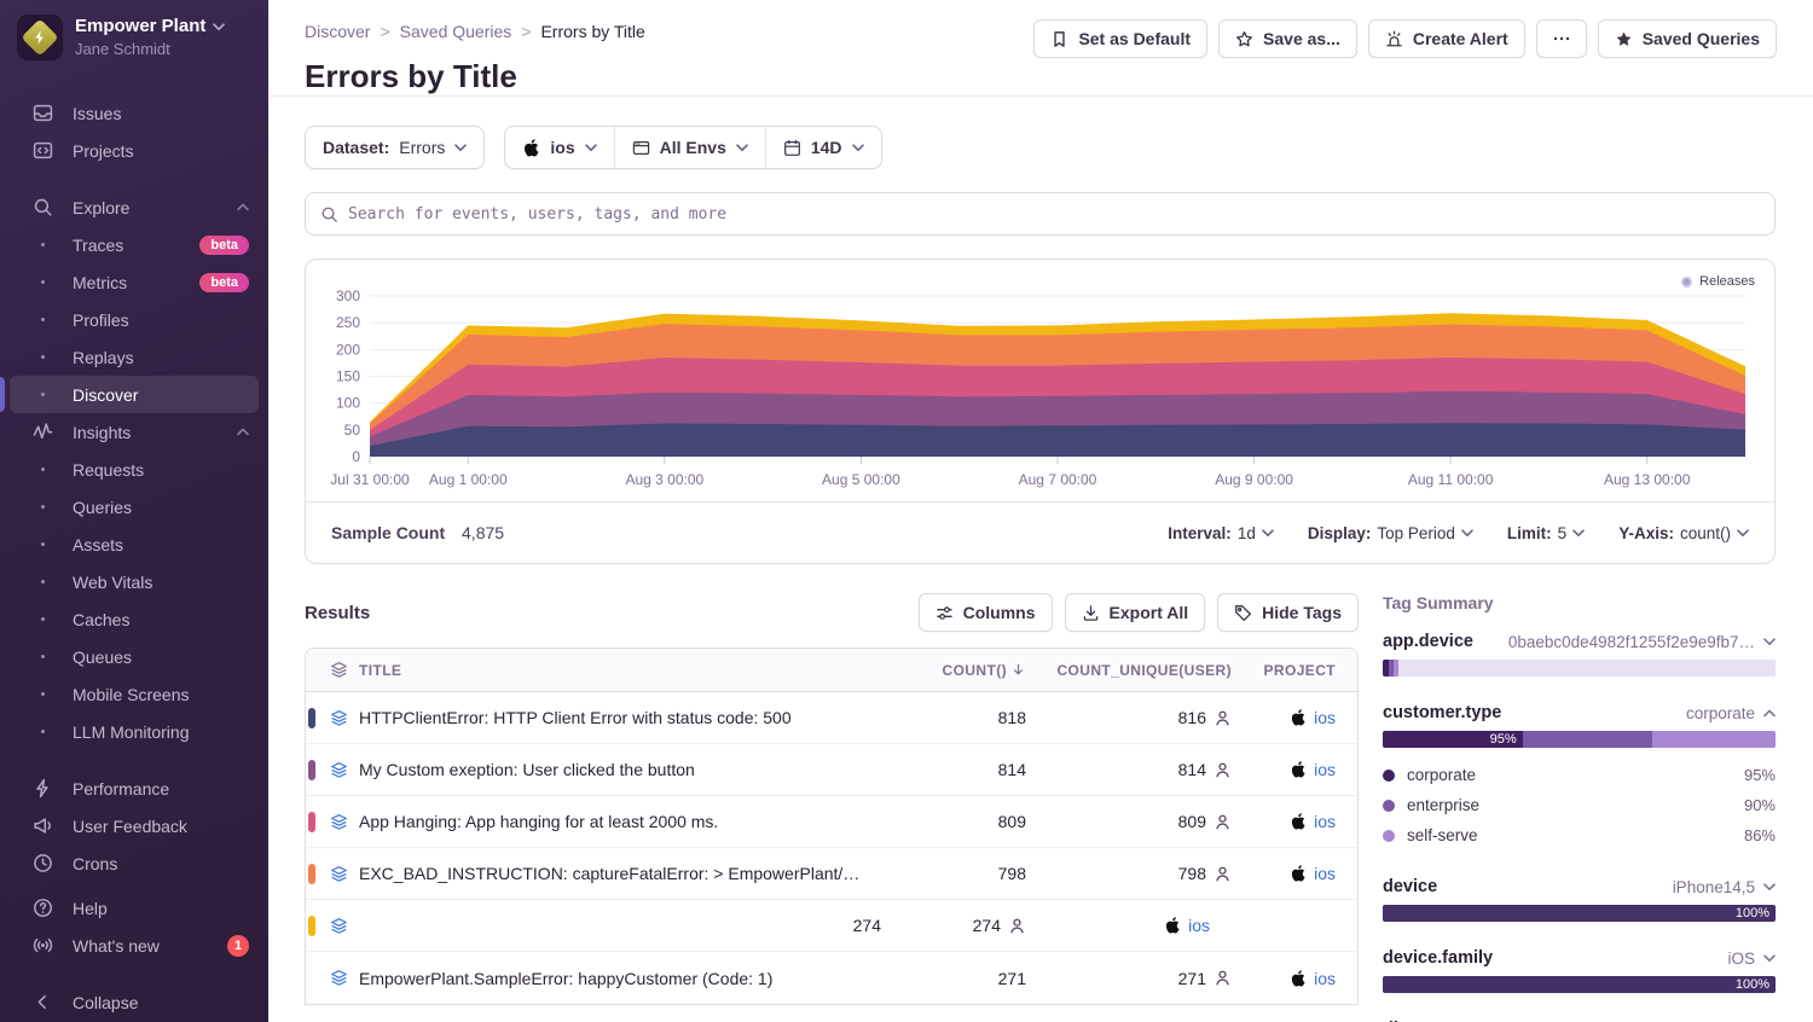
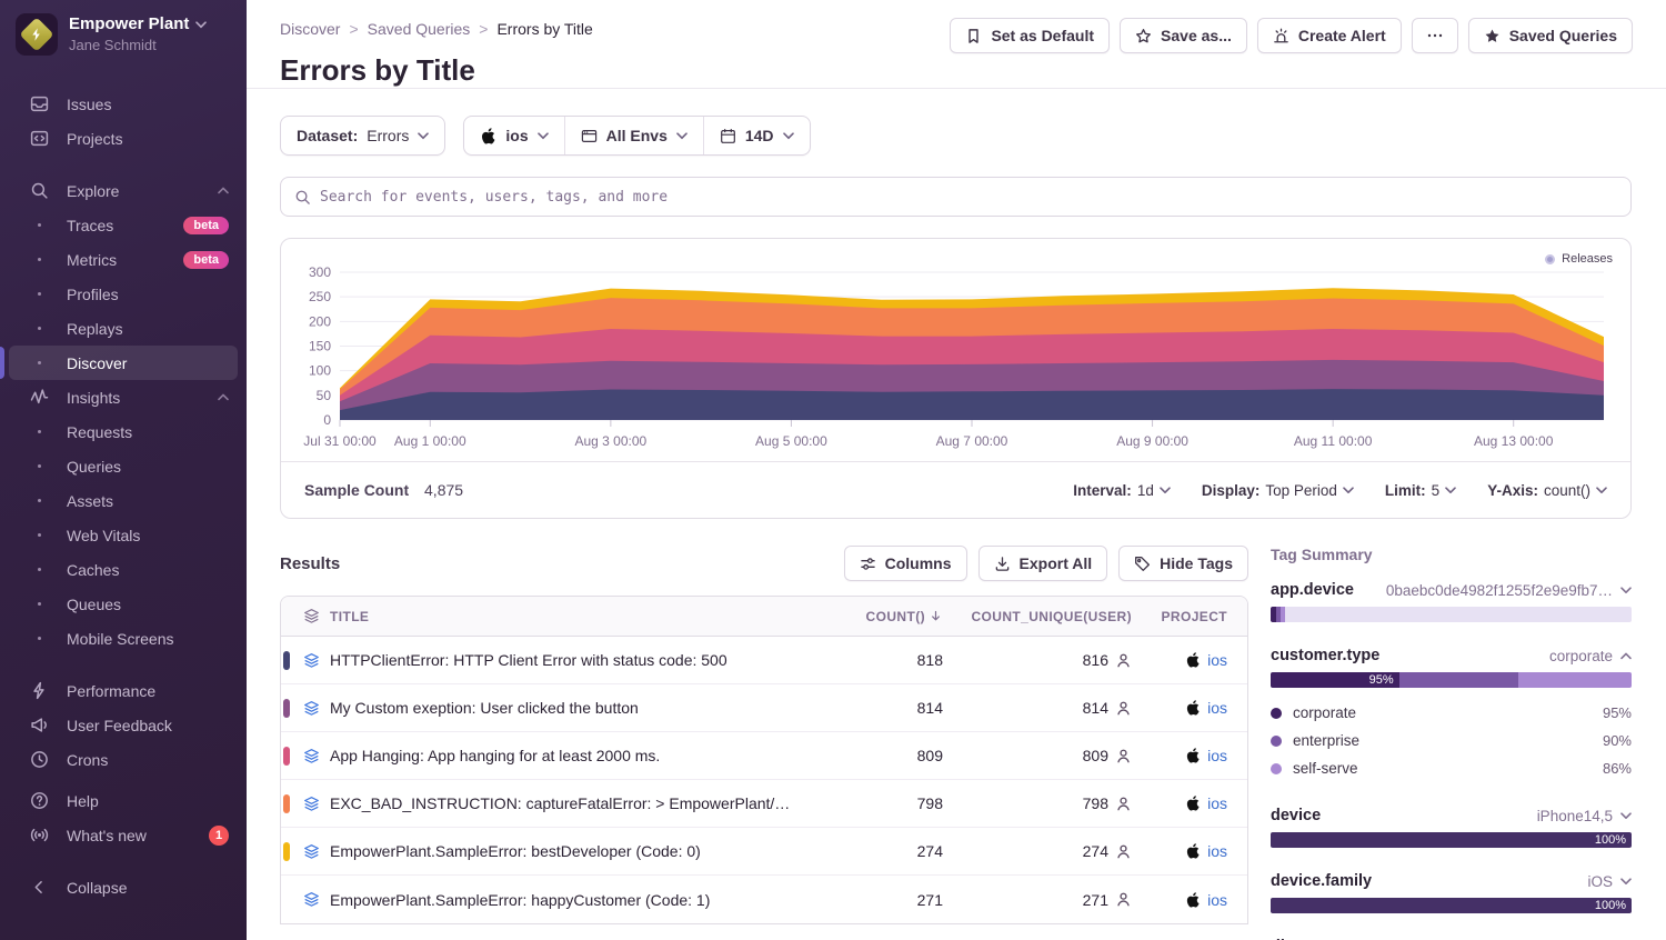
  Empower Plant
  Jane Schmidt
  Issues
  Projects
  Explore
  Traces
  beta
  Metrics
  beta
  Profiles
  Replays
  Discover
  Insights
  Requests
  Queries
  Assets
  Web Vitals
  Caches
  Queues
  Mobile Screens
- LLM Monitoring
  Performance
  User Feedback
  Crons
  Help
  What's new
  1
  Collapse
  Discover
  >
  Saved Queries
  >
  Errors by Title
  Errors by Title
  Set as Default
  Save as...
  Create Alert
  Saved Queries
  Dataset:
  Errors
  ios
  All Envs
  14D
  Search for events, users, tags, and more
  0
  50
  100
  150
  200
  250
  300
  Jul 31 00:00
  Aug 1 00:00
  Aug 3 00:00
  Aug 5 00:00
  Aug 7 00:00
  Aug 9 00:00
  Aug 11 00:00
  Aug 13 00:00
  Releases
  Sample Count 4,875
  Interval:
  1d
  Display:
  Top Period
  Limit:
  5
  Y-Axis:
  count()
  Results
  Columns
  Export All
  Hide Tags
  TITLE
  COUNT()
  COUNT_UNIQUE(USER)
  PROJECT
  HTTPClientError: HTTP Client Error with status code: 500
  818
  816
  ios
  My Custom exeption: User clicked the button
  814
  814
  ios
  App Hanging: App hanging for at least 2000 ms.
  809
  809
  ios
  EXC_BAD_INSTRUCTION: captureFatalError: > EmpowerPlant/List…
  798
  798
  ios
+ EmpowerPlant.SampleError: bestDeveloper (Code: 0)
  274
  274
  ios
  EmpowerPlant.SampleError: happyCustomer (Code: 1)
  271
  271
  ios
  Tag Summary
  app.device
  0baebc0de4982f1255f2e9e9fb7…
  customer.type
  corporate
  95%
  corporate
  95%
  enterprise
  90%
  self-serve
  86%
  device
  iPhone14,5
  100%
  device.family
  iOS
  100%
